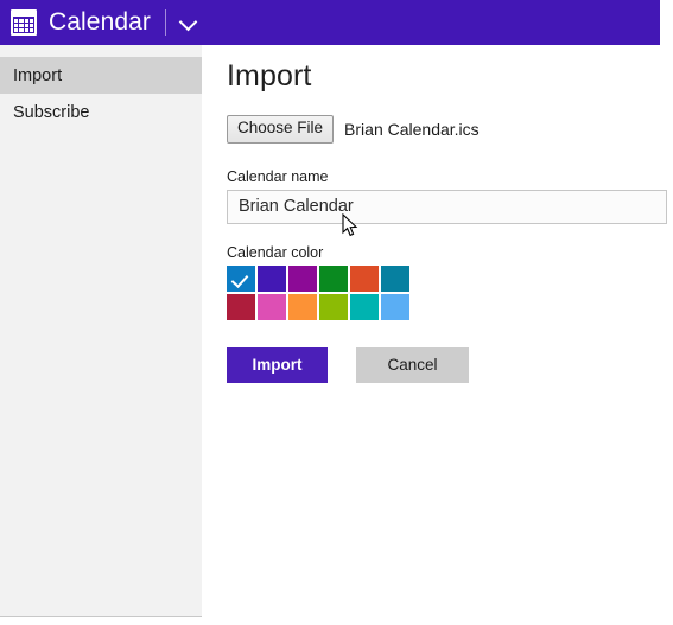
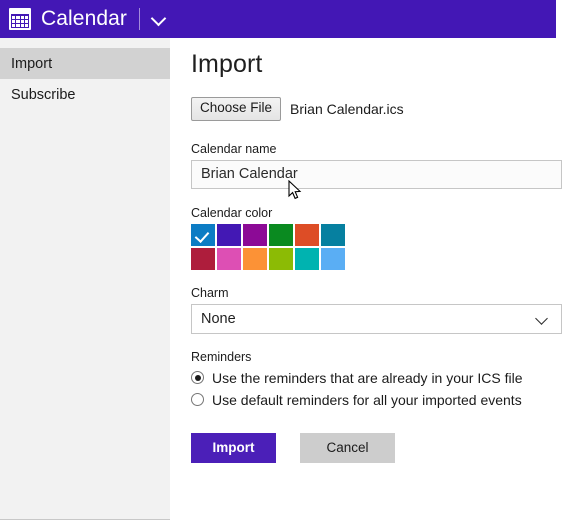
  Calendar
  Import
  Subscribe
  Import
  Choose File
  Brian Calendar.ics
  Calendar name
  Brian Calendar
  Calendar color
+ Charm
+ None
+ Reminders
+ Use the reminders that are already in your ICS file
+ Use default reminders for all your imported events
  Import
  Cancel
